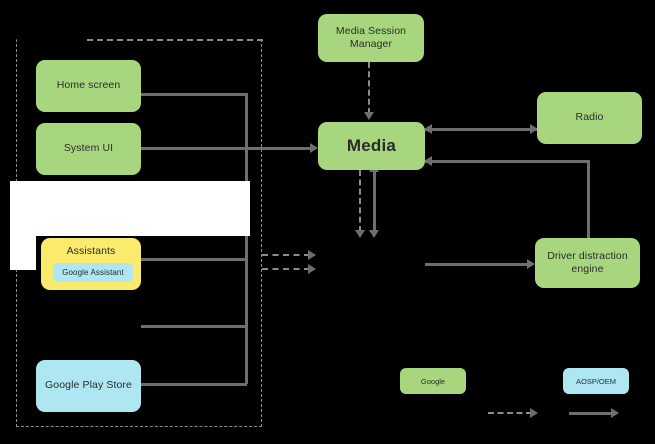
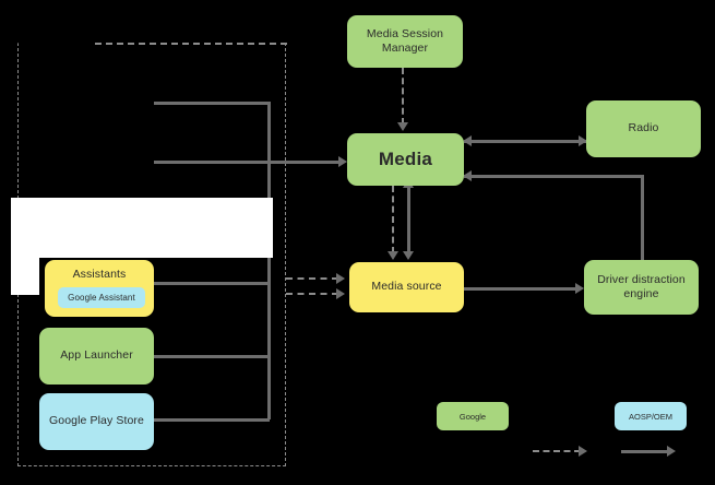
- Home screen
- System UI
  Assistants
  Google Assistant
+ App Launcher
  Google Play Store
  Media Session Manager
  Media
  Radio
+ Media source
  Driver distraction engine
  Google
  AOSP/OEM
